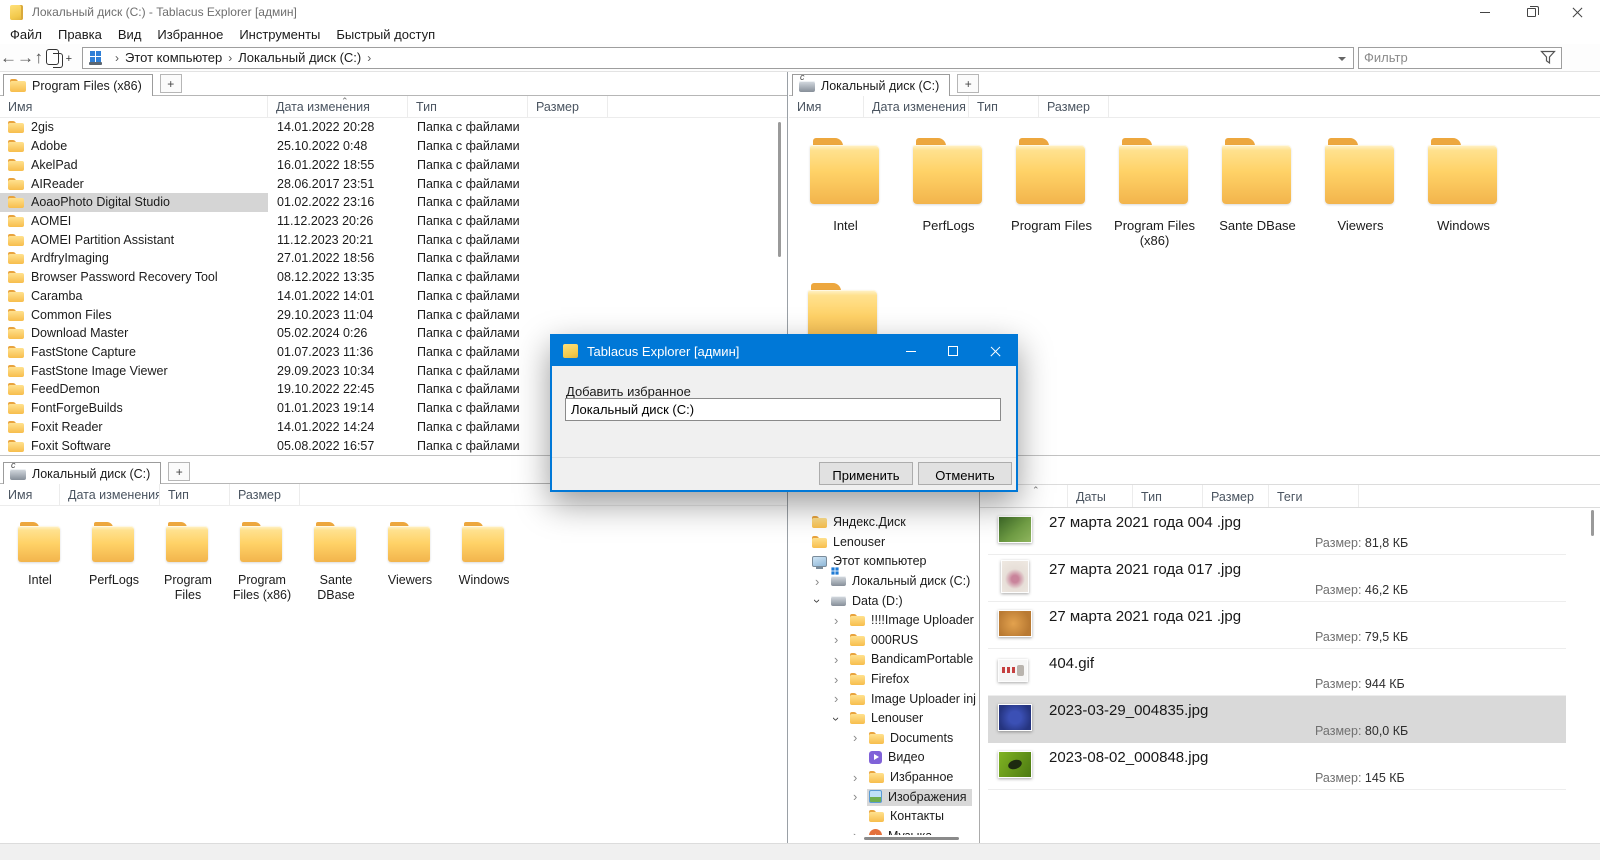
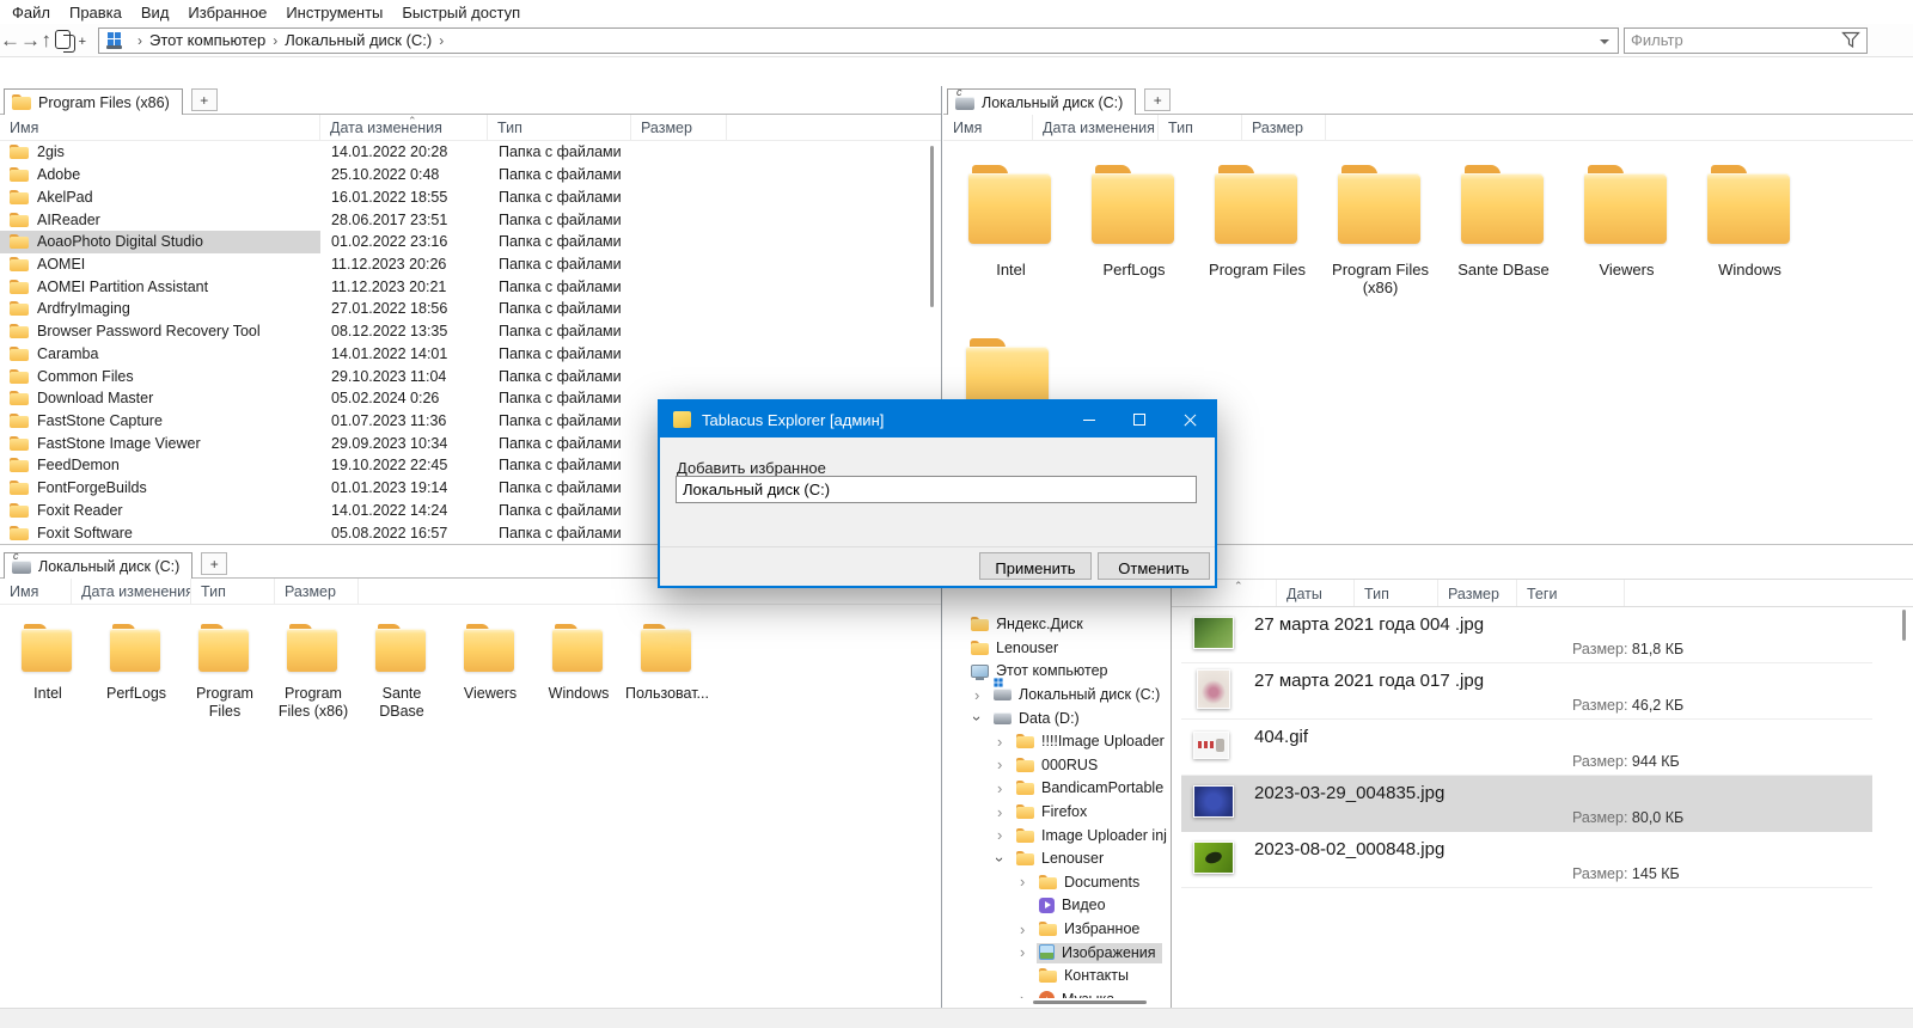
- Локальный диск (C:) - Tablacus Explorer [админ]
  Файл
  Правка
  Вид
  Избранное
  Инструменты
  Быстрый доступ
  ←
  →
  ↑
  +
  ›
  Этот компьютер
  ›
  Локальный диск (C:)
  ›
  Фильтр
  Program Files (x86)
  +
  ⌃
  Имя
  Дата изменения
  Тип
  Размер
  2gis
  14.01.2022 20:28
  Папка с файлами
  Adobe
  25.10.2022 0:48
  Папка с файлами
  AkelPad
  16.01.2022 18:55
  Папка с файлами
  AIReader
  28.06.2017 23:51
  Папка с файлами
  AoaoPhoto Digital Studio
  01.02.2022 23:16
  Папка с файлами
  AOMEI
  11.12.2023 20:26
  Папка с файлами
  AOMEI Partition Assistant
  11.12.2023 20:21
  Папка с файлами
  ArdfryImaging
  27.01.2022 18:56
  Папка с файлами
  Browser Password Recovery Tool
  08.12.2022 13:35
  Папка с файлами
  Caramba
  14.01.2022 14:01
  Папка с файлами
  Common Files
  29.10.2023 11:04
  Папка с файлами
  Download Master
  05.02.2024 0:26
  Папка с файлами
  FastStone Capture
  01.07.2023 11:36
  Папка с файлами
  FastStone Image Viewer
  29.09.2023 10:34
  Папка с файлами
  FeedDemon
  19.10.2022 22:45
  Папка с файлами
  FontForgeBuilds
  01.01.2023 19:14
  Папка с файлами
  Foxit Reader
  14.01.2022 14:24
  Папка с файлами
  Foxit Software
  05.08.2022 16:57
  Папка с файлами
  Локальный диск (C:)
  +
  Имя
  Дата изменения
  Тип
  Размер
  Intel
  PerfLogs
  Program Files
  Program Files (x86)
  Sante DBase
  Viewers
  Windows
  Локальный диск (C:)
  +
  Имя
  Дата изменения
  Тип
  Размер
  Intel
  PerfLogs
  Program Files
  Program Files (x86)
  Sante DBase
  Viewers
  Windows
+ Пользоват...
  Яндекс.Диск
  Lenouser
  Этот компьютер
  Локальный диск (C:)
  Data (D:)
  !!!!Image Uploader
  000RUS
  BandicamPortable
  Firefox
  Image Uploader inj
  Lenouser
  Documents
  Видео
  Избранное
  Изображения
  Контакты
  Даты
  Тип
  Размер
  Теги
  ⌃
  27 марта 2021 года 004 .jpg
  Размер: 81,8 КБ
  27 марта 2021 года 017 .jpg
  Размер: 46,2 КБ
- 27 марта 2021 года 021 .jpg
- Размер: 79,5 КБ
  404.gif
  Размер: 944 КБ
  2023-03-29_004835.jpg
  Размер: 80,0 КБ
  2023-08-02_000848.jpg
  Размер: 145 КБ
  Tablacus Explorer [админ]
  Добавить избранное
  Локальный диск (C:)
  Применить
  Отменить
